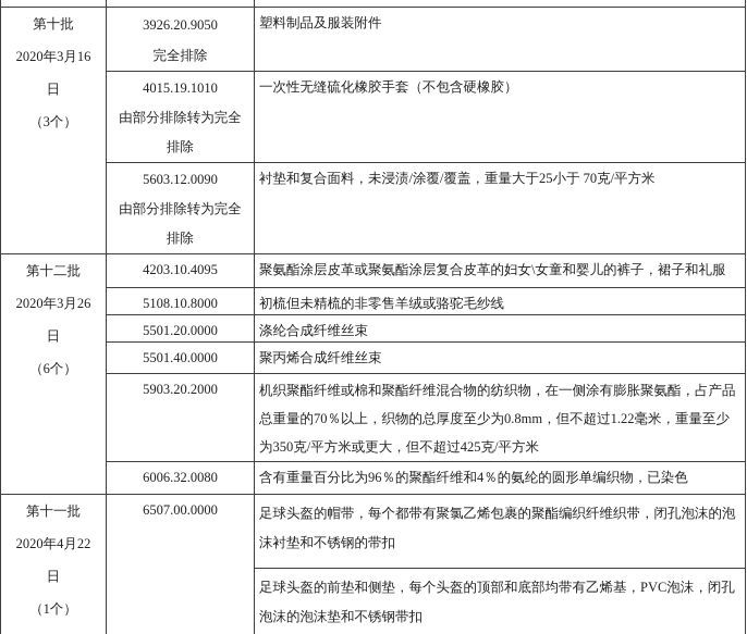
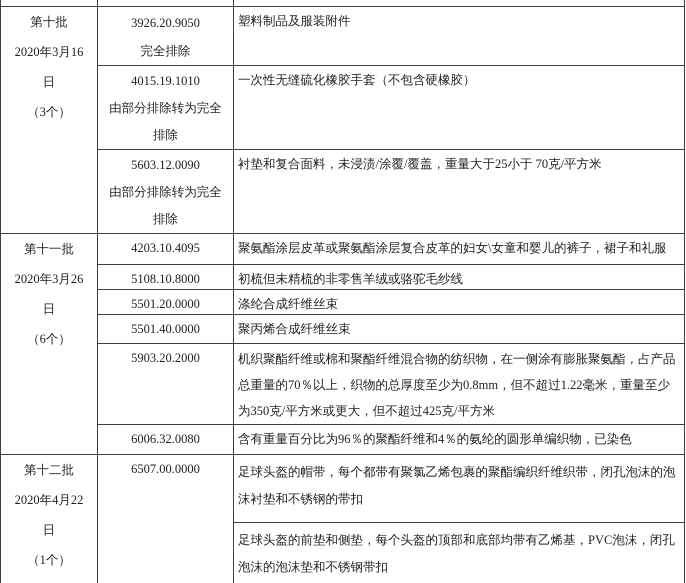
  第十批 2020年3月16 日 （3个）	3926.20.9050 完全排除	塑料制品及服装附件
  4015.19.1010 由部分排除转为完全排除	一次性无缝硫化橡胶手套（不包含硬橡胶）
  5603.12.0090 由部分排除转为完全排除	衬垫和复合面料，未浸渍/涂覆/覆盖，重量大于25小于 70克/平方米
- 第十二批 2020年3月26 日 （6个）	4203.10.4095	聚氨酯涂层皮革或聚氨酯涂层复合皮革的妇女\女童和婴儿的裤子，裙子和礼服
+ 第十一批 2020年3月26 日 （6个）	4203.10.4095	聚氨酯涂层皮革或聚氨酯涂层复合皮革的妇女\女童和婴儿的裤子，裙子和礼服
  5108.10.8000	初梳但未精梳的非零售羊绒或骆驼毛纱线
  5501.20.0000	涤纶合成纤维丝束
  5501.40.0000	聚丙烯合成纤维丝束
  5903.20.2000	机织聚酯纤维或棉和聚酯纤维混合物的纺织物，在一侧涂有膨胀聚氨酯，占产品总重量的70％以上，织物的总厚度至少为0.8mm，但不超过1.22毫米，重量至少为350克/平方米或更大，但不超过425克/平方米
  6006.32.0080	含有重量百分比为96％的聚酯纤维和4％的氨纶的圆形单编织物，已染色
- 第十一批 2020年4月22 日 （1个）	6507.00.0000	足球头盔的帽带，每个都带有聚氯乙烯包裹的聚酯编织纤维织带，闭孔泡沫的泡沫衬垫和不锈钢的带扣
+ 第十二批 2020年4月22 日 （1个）	6507.00.0000	足球头盔的帽带，每个都带有聚氯乙烯包裹的聚酯编织纤维织带，闭孔泡沫的泡沫衬垫和不锈钢的带扣
  足球头盔的前垫和侧垫，每个头盔的顶部和底部均带有乙烯基，PVC泡沫，闭孔泡沫的泡沫垫和不锈钢带扣
